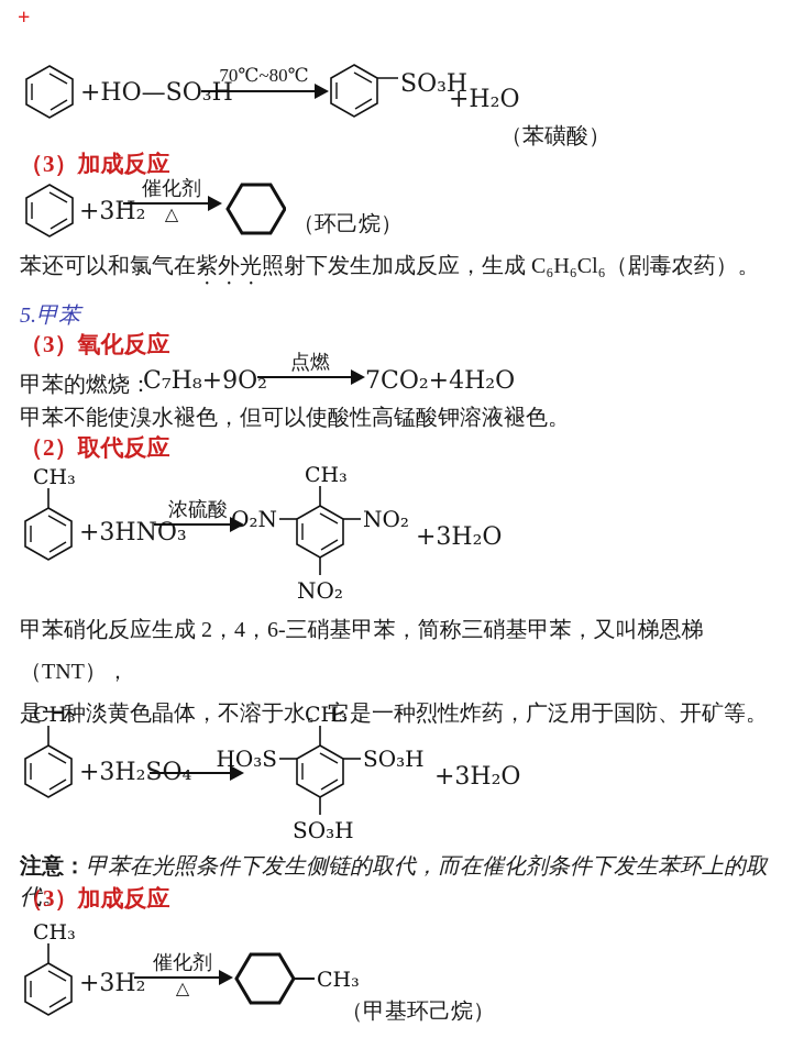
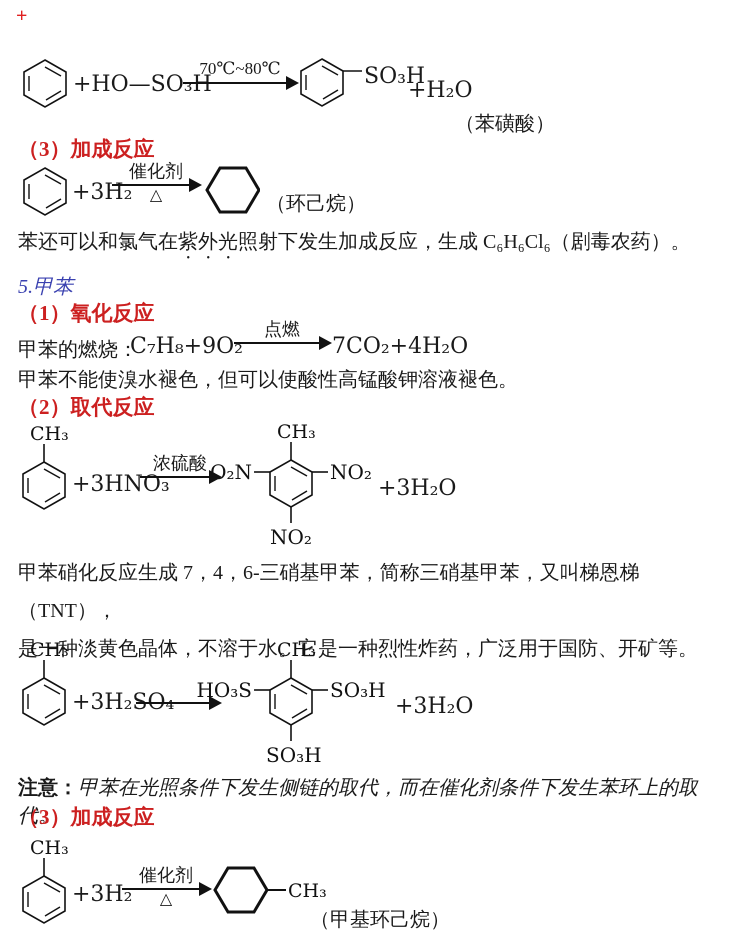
  +
  +HO—SO₃H
  70℃~80℃
  SO₃H
  +H₂O
  （苯磺酸）
  （3）加成反应
  +3H₂
  催化剂
  △
  （环己烷）
  苯还可以和氯气在紫外光照射下发生加成反应，生成 C₆H₆Cl₆（剧毒农药）。
  5.甲苯
- （3）氧化反应
+ （1）氧化反应
  甲苯的燃烧：
  C₇H₈+9O₂
  点燃
  7CO₂+4H₂O
  甲苯不能使溴水褪色，但可以使酸性高锰酸钾溶液褪色。
  （2）取代反应
  CH₃
  +3HNO₃
  浓硫酸
  CH₃
  O₂N
  NO₂
  NO₂
  +3H₂O
- 甲苯硝化反应生成 2，4，6-三硝基甲苯，简称三硝基甲苯，又叫梯恩梯（TNT），
+ 甲苯硝化反应生成 7，4，6-三硝基甲苯，简称三硝基甲苯，又叫梯恩梯（TNT），
  是一种淡黄色晶体，不溶于水。它是一种烈性炸药，广泛用于国防、开矿等。
  CH₃
  CH₃
  HO₃S
  SO₃H
  SO₃H
  +3H₂O
  注意：甲苯在光照条件下发生侧链的取代，而在催化剂条件下发生苯环上的取代。
  （3）加成反应
  CH₃
  +3H₂
  催化剂
  △
  CH₃
  （甲基环己烷）
